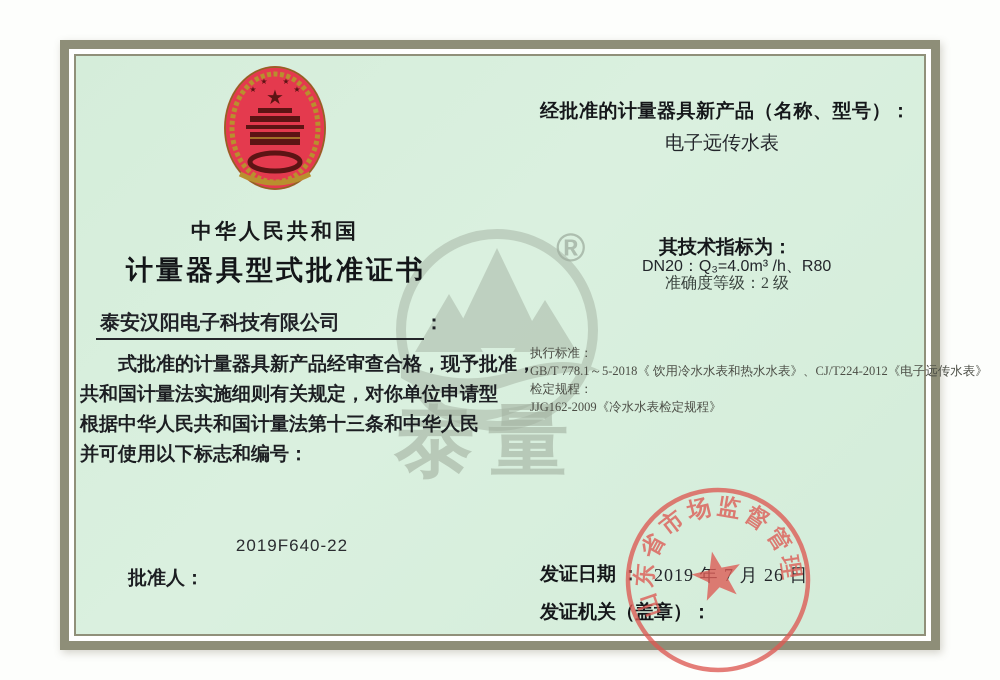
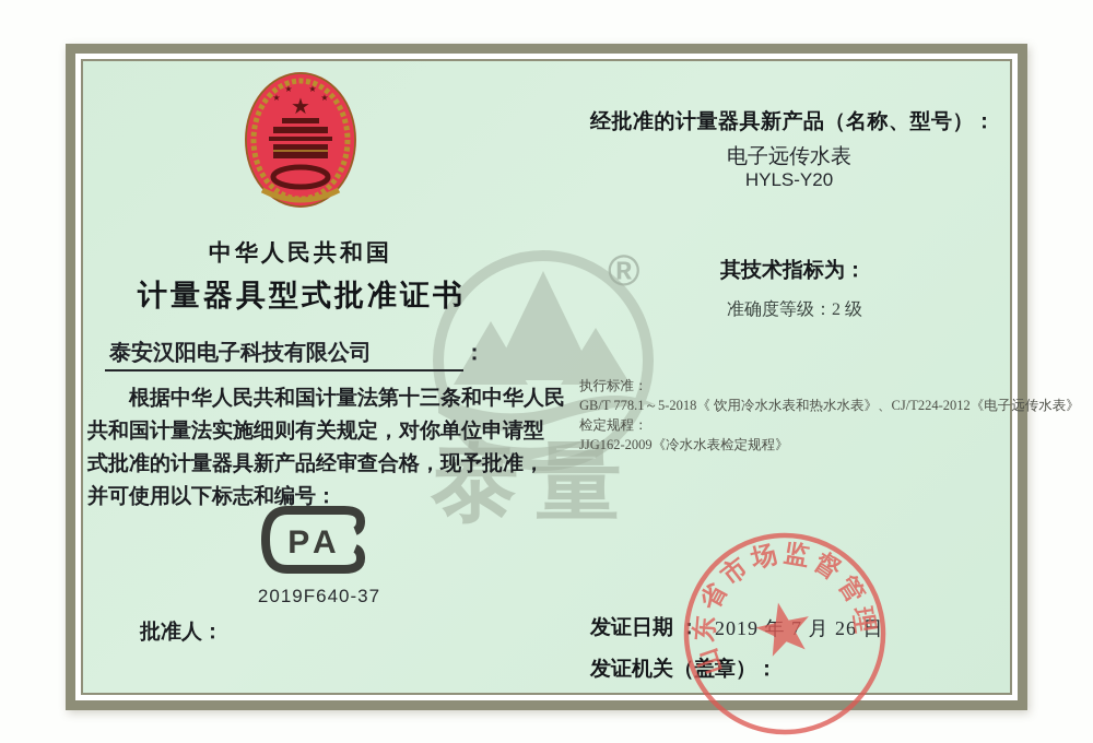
  ®
  泰量
  ★
  ★
  ★
  ★
  ★
  中华人民共和国
  计量器具型式批准证书
  泰安汉阳电子科技有限公司 ：
- 式批准的计量器具新产品经审查合格，现予批准，
+ 根据中华人民共和国计量法第十三条和中华人民
  共和国计量法实施细则有关规定，对你单位申请型
- 根据中华人民共和国计量法第十三条和中华人民
+ 式批准的计量器具新产品经审查合格，现予批准，
  并可使用以下标志和编号：
+ PA
- 2019F640-22
+ 2019F640-37
  批准人：
  经批准的计量器具新产品（名称、型号）：
  电子远传水表
+ HYLS-Y20
  其技术指标为：
- DN20：Q₃=4.0m³ /h、R80
  准确度等级：2 级
  执行标准：
  GB/T 778.1～5-2018《 饮用冷水水表和热水水表》、CJ/T224-2012《电子远传水表》
  检定规程：
  JJG162-2009《冷水水表检定规程》
  发证日期 ：
  2019 年 7 月 26 日
  发证机关（盖章）：
